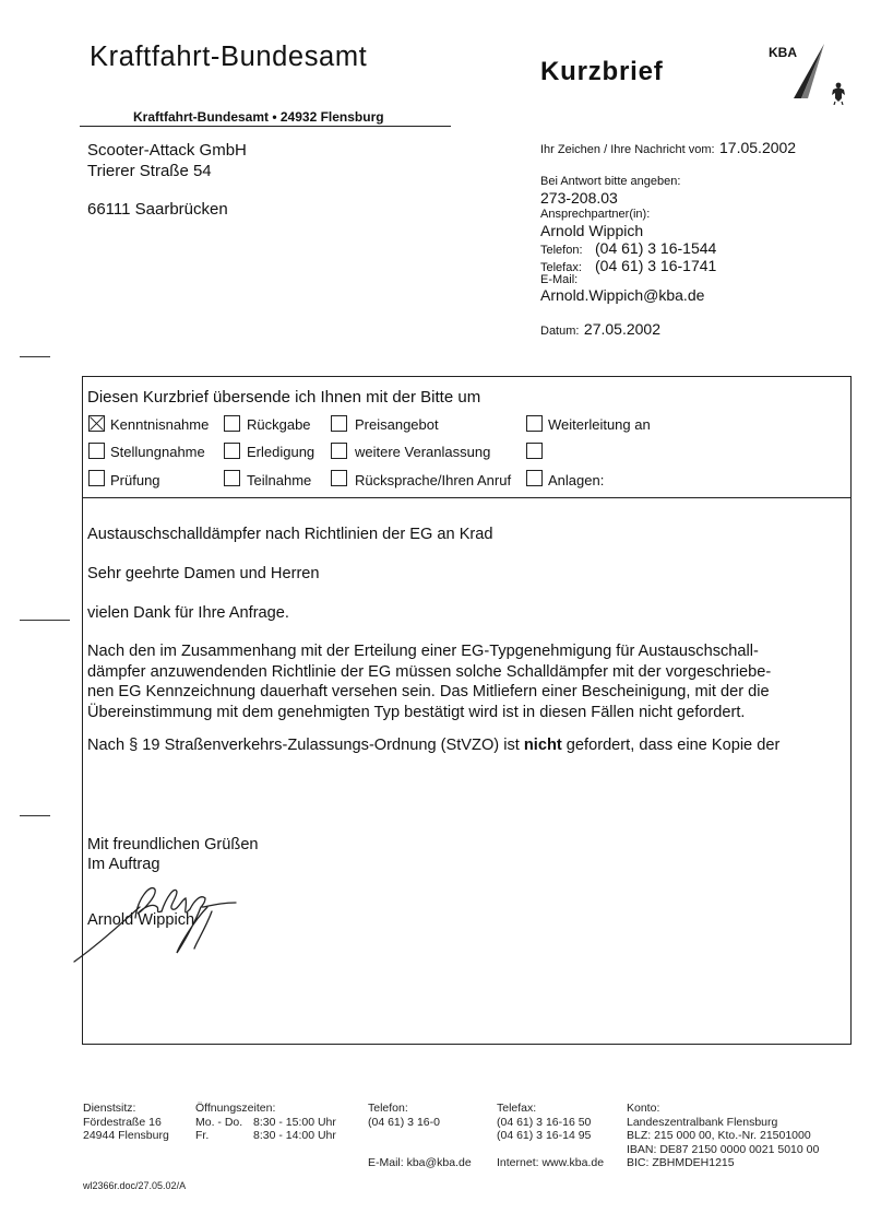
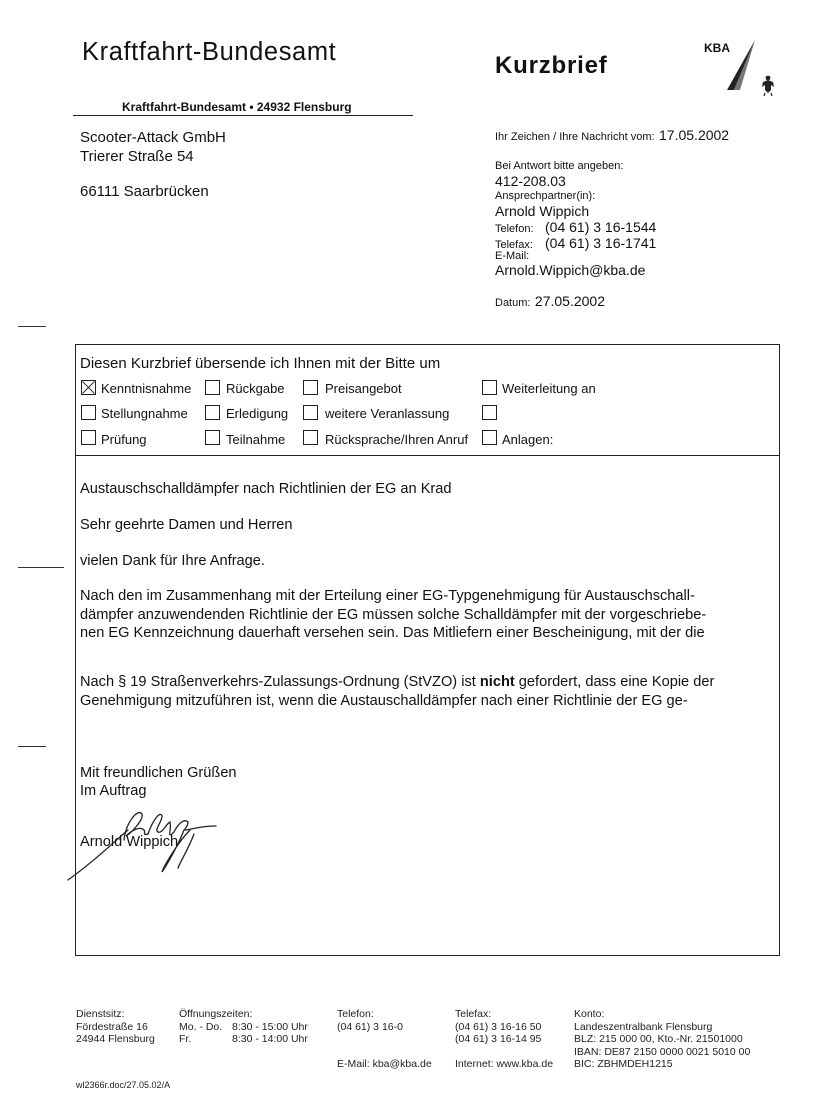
  Kraftfahrt-Bundesamt
  Kurzbrief
  KBA
  Kraftfahrt-Bundesamt • 24932 Flensburg
  Scooter-Attack GmbH
  Trierer Straße 54
  66111 Saarbrücken
  Ihr Zeichen / Ihre Nachricht vom: 17.05.2002
  Bei Antwort bitte angeben:
- 273-208.03
+ 412-208.03
  Ansprechpartner(in):
  Arnold Wippich
  Telefon: (04 61) 3 16-1544
  Telefax: (04 61) 3 16-1741
  E-Mail:
  Arnold.Wippich@kba.de
  Datum: 27.05.2002
  Diesen Kurzbrief übersende ich Ihnen mit der Bitte um
  Kenntnisnahme
  Rückgabe
  Preisangebot
  Weiterleitung an
  Stellungnahme
  Erledigung
  weitere Veranlassung
  Prüfung
  Teilnahme
  Rücksprache/Ihren Anruf
  Anlagen:
  Austauschschalldämpfer nach Richtlinien der EG an Krad
  Sehr geehrte Damen und Herren
  vielen Dank für Ihre Anfrage.
  Nach den im Zusammenhang mit der Erteilung einer EG-Typgenehmigung für Austauschschall-
  dämpfer anzuwendenden Richtlinie der EG müssen solche Schalldämpfer mit der vorgeschriebe-
  nen EG Kennzeichnung dauerhaft versehen sein. Das Mitliefern einer Bescheinigung, mit der die
- Übereinstimmung mit dem genehmigten Typ bestätigt wird ist in diesen Fällen nicht gefordert.
  Nach § 19 Straßenverkehrs-Zulassungs-Ordnung (StVZO) ist nicht gefordert, dass eine Kopie der
+ Genehmigung mitzuführen ist, wenn die Austauschalldämpfer nach einer Richtlinie der EG ge-
  Mit freundlichen Grüßen
  Im Auftrag
  Arnold Wippich
  Dienstsitz:
  Fördestraße 16
  24944 Flensburg
  Öffnungszeiten:
  Mo. - Do. 8:30 - 15:00 Uhr
  Fr. 8:30 - 14:00 Uhr
  Telefon:
  (04 61) 3 16-0
  E-Mail: kba@kba.de
  Telefax:
  (04 61) 3 16-16 50
  (04 61) 3 16-14 95
  Internet: www.kba.de
  Konto:
  Landeszentralbank Flensburg
  BLZ: 215 000 00, Kto.-Nr. 21501000
  IBAN: DE87 2150 0000 0021 5010 00
  BIC: ZBHMDEH1215
  wl2366r.doc/27.05.02/A
